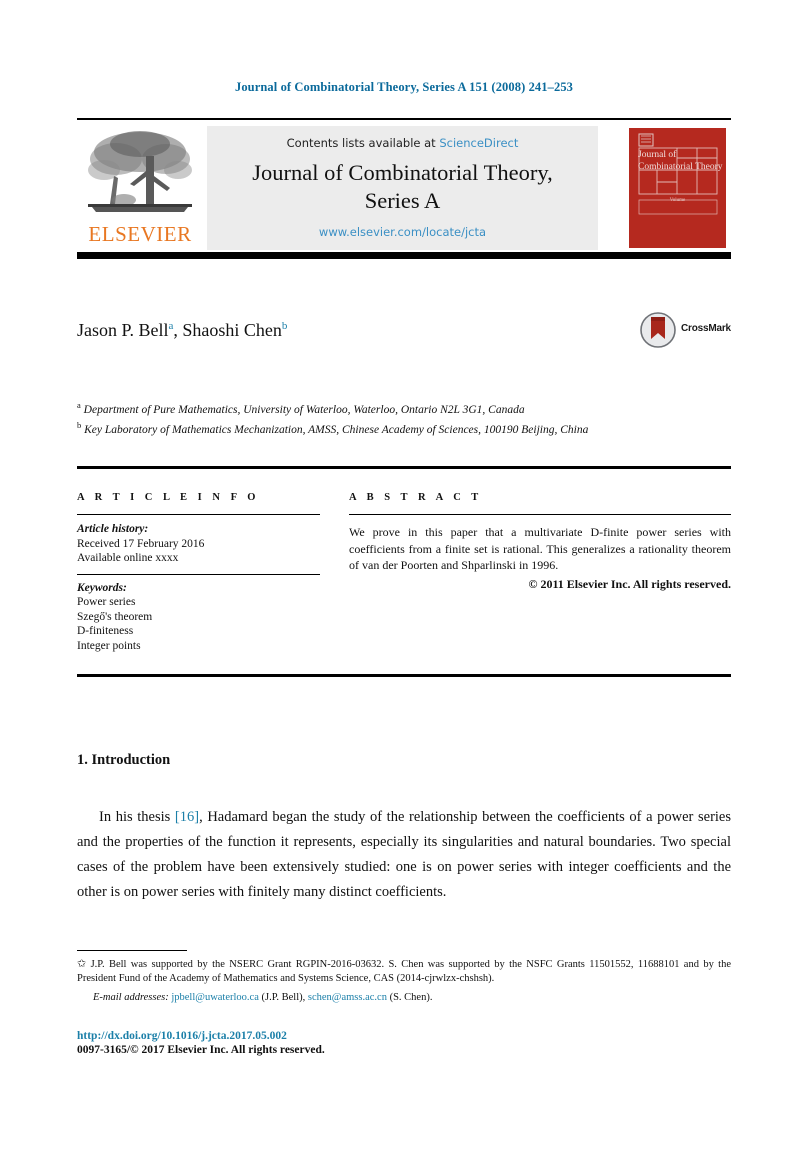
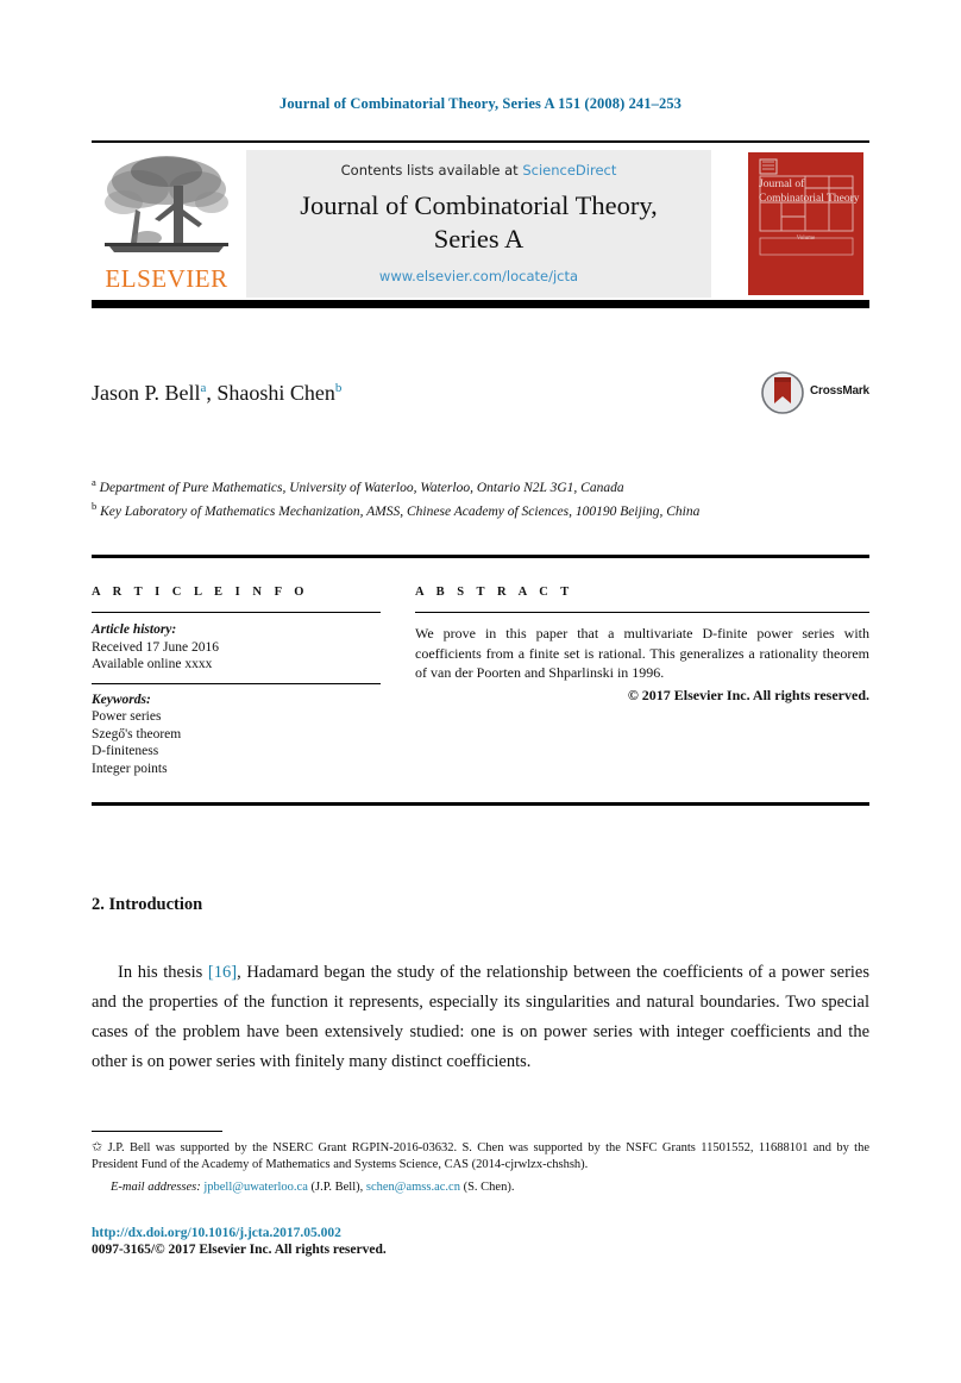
  Journal of Combinatorial Theory, Series A 151 (2008) 241–253
  ELSEVIER
  Contents lists available at ScienceDirect
  Journal of Combinatorial Theory,
  Series A
  www.elsevier.com/locate/jcta
  Journal of Combinatorial Theory
  Jason P. Bella, Shaoshi Chenb
  CrossMark
  a Department of Pure Mathematics, University of Waterloo, Waterloo, Ontario N2L 3G1, Canada
  b Key Laboratory of Mathematics Mechanization, AMSS, Chinese Academy of Sciences, 100190 Beijing, China
  A R T I C L E I N F O
  Article history:
- Received 17 February 2016
+ Received 17 June 2016
  Available online xxxx
  Keywords:
  Power series
  Szegő's theorem
  D-finiteness
  Integer points
  A B S T R A C T
  We prove in this paper that a multivariate D-finite power series with coefficients from a finite set is rational. This generalizes a rationality theorem of van der Poorten and Shparlinski in 1996.
- © 2011 Elsevier Inc. All rights reserved.
+ © 2017 Elsevier Inc. All rights reserved.
- 1. Introduction
+ 2. Introduction
  In his thesis [16], Hadamard began the study of the relationship between the coefficients of a power series and the properties of the function it represents, especially its singularities and natural boundaries. Two special cases of the problem have been extensively studied: one is on power series with integer coefficients and the other is on power series with finitely many distinct coefficients.
  ✩ J.P. Bell was supported by the NSERC Grant RGPIN-2016-03632. S. Chen was supported by the NSFC Grants 11501552, 11688101 and by the President Fund of the Academy of Mathematics and Systems Science, CAS (2014-cjrwlzx-chshsh).
  E-mail addresses: jpbell@uwaterloo.ca (J.P. Bell), schen@amss.ac.cn (S. Chen).
  http://dx.doi.org/10.1016/j.jcta.2017.05.002
  0097-3165/© 2017 Elsevier Inc. All rights reserved.
